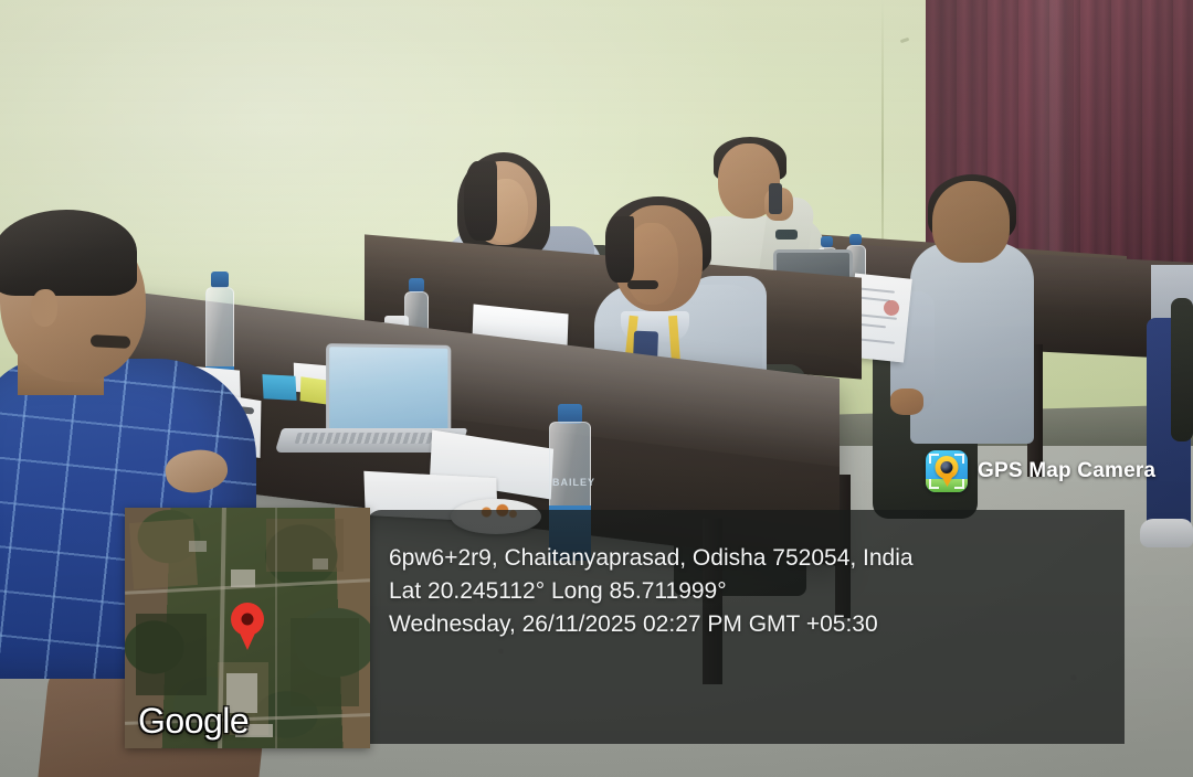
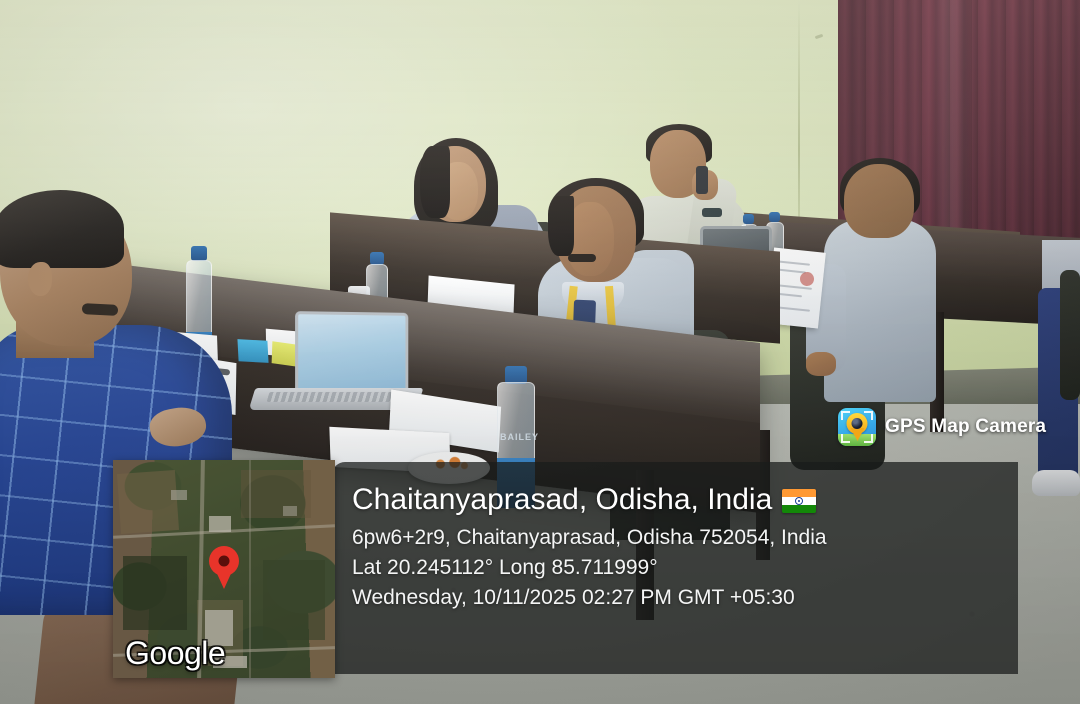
  GPS Map Camera
  Google
+ Chaitanyaprasad, Odisha, India
  6pw6+2r9, Chaitanyaprasad, Odisha 752054, India
  Lat 20.245112° Long 85.711999°
- Wednesday, 26/11/2025 02:27 PM GMT +05:30
+ Wednesday, 10/11/2025 02:27 PM GMT +05:30
